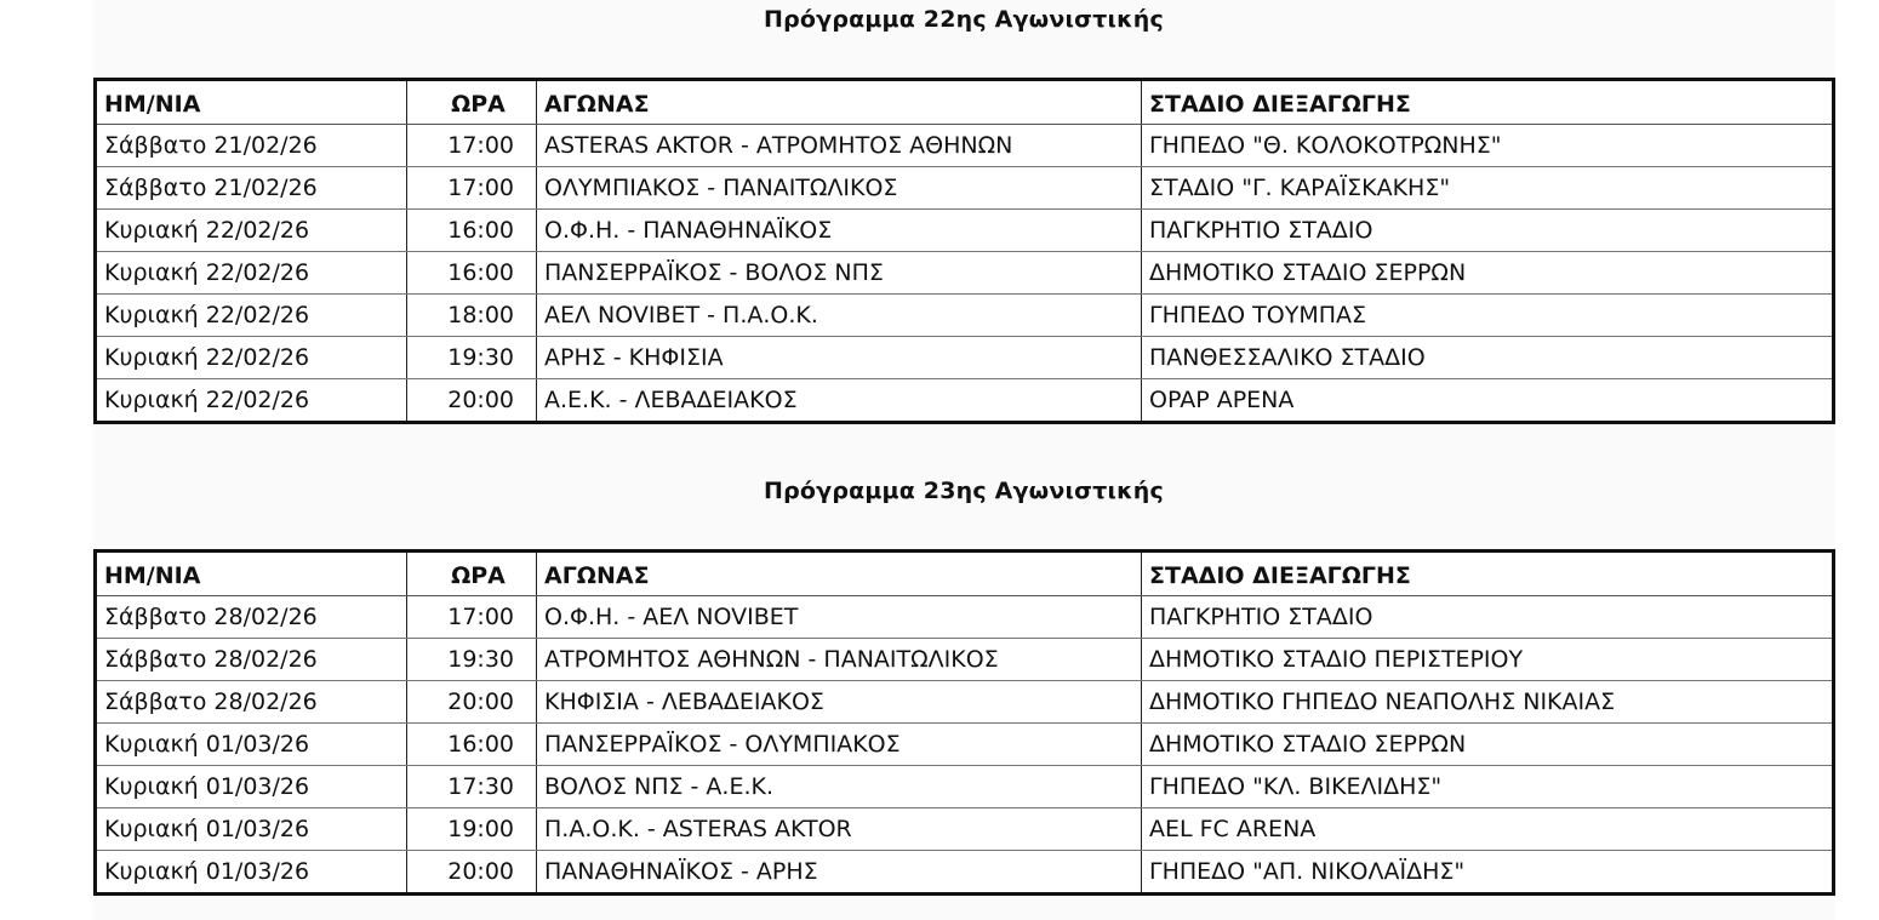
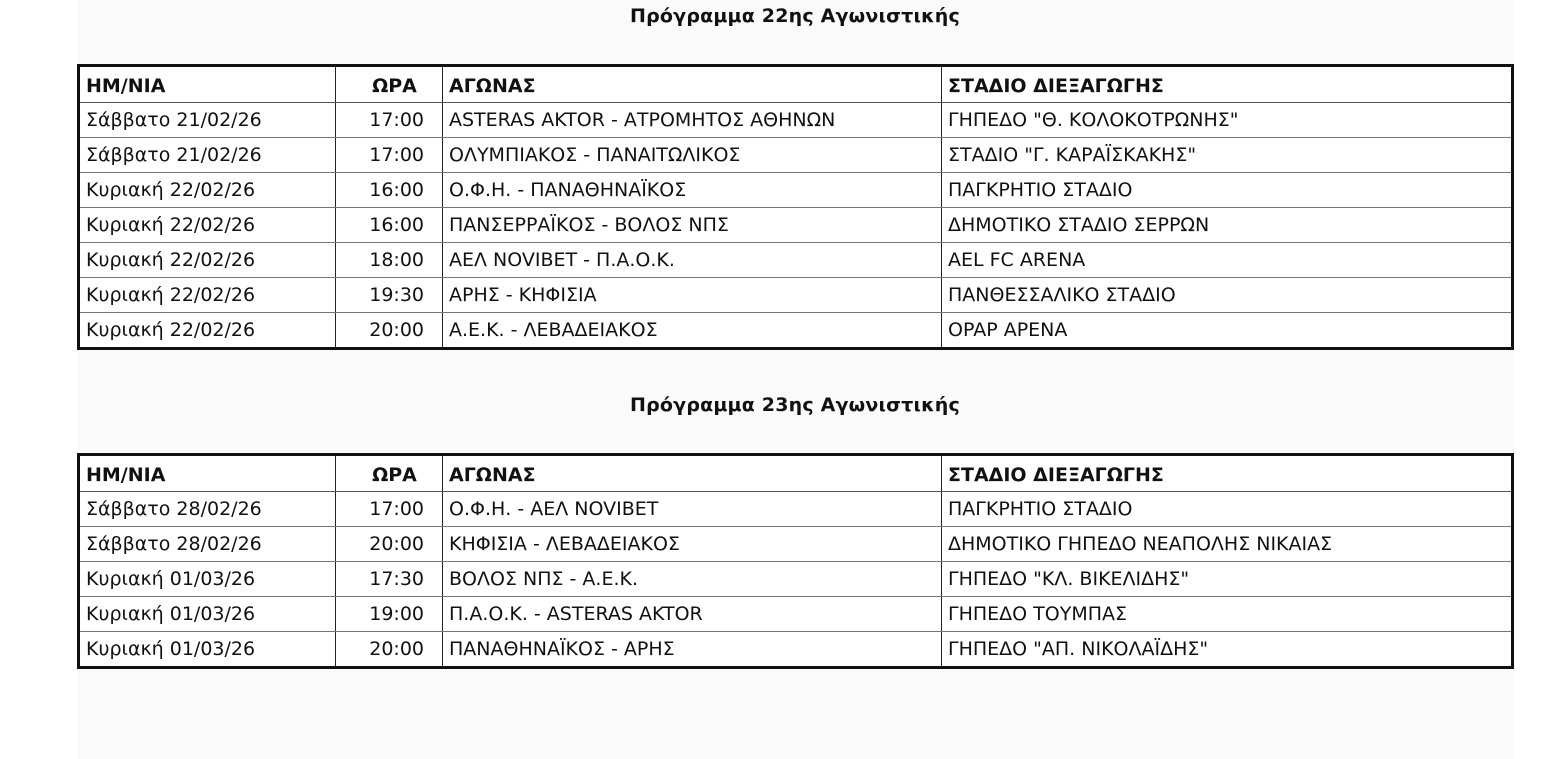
  Πρόγραμμα 22ης Αγωνιστικής
  ΗΜ/ΝΙΑ	ΩΡΑ	ΑΓΩΝΑΣ	ΣΤΑΔΙΟ ΔΙΕΞΑΓΩΓΗΣ
  Σάββατο 21/02/26	17:00	ASTERAS AKTOR - ΑΤΡΟΜΗΤΟΣ ΑΘΗΝΩΝ	ΓΗΠΕΔΟ "Θ. ΚΟΛΟΚΟΤΡΩΝΗΣ"
  Σάββατο 21/02/26	17:00	ΟΛΥΜΠΙΑΚΟΣ - ΠΑΝΑΙΤΩΛΙΚΟΣ	ΣΤΑΔΙΟ "Γ. ΚΑΡΑΪΣΚΑΚΗΣ"
  Κυριακή 22/02/26	16:00	Ο.Φ.Η. - ΠΑΝΑΘΗΝΑΪΚΟΣ	ΠΑΓΚΡΗΤΙΟ ΣΤΑΔΙΟ
  Κυριακή 22/02/26	16:00	ΠΑΝΣΕΡΡΑΪΚΟΣ - ΒΟΛΟΣ ΝΠΣ	ΔΗΜΟΤΙΚΟ ΣΤΑΔΙΟ ΣΕΡΡΩΝ
- Κυριακή 22/02/26	18:00	ΑΕΛ NOVIBET - Π.Α.Ο.Κ.	ΓΗΠΕΔΟ ΤΟΥΜΠΑΣ
+ Κυριακή 22/02/26	18:00	ΑΕΛ NOVIBET - Π.Α.Ο.Κ.	AEL FC ARENA
  Κυριακή 22/02/26	19:30	ΑΡΗΣ - ΚΗΦΙΣΙΑ	ΠΑΝΘΕΣΣΑΛΙΚΟ ΣΤΑΔΙΟ
  Κυριακή 22/02/26	20:00	Α.Ε.Κ. - ΛΕΒΑΔΕΙΑΚΟΣ	OPAP APENA
  Πρόγραμμα 23ης Αγωνιστικής
  ΗΜ/ΝΙΑ	ΩΡΑ	ΑΓΩΝΑΣ	ΣΤΑΔΙΟ ΔΙΕΞΑΓΩΓΗΣ
  Σάββατο 28/02/26	17:00	Ο.Φ.Η. - ΑΕΛ NOVIBET	ΠΑΓΚΡΗΤΙΟ ΣΤΑΔΙΟ
- Σάββατο 28/02/26	19:30	ΑΤΡΟΜΗΤΟΣ ΑΘΗΝΩΝ - ΠΑΝΑΙΤΩΛΙΚΟΣ	ΔΗΜΟΤΙΚΟ ΣΤΑΔΙΟ ΠΕΡΙΣΤΕΡΙΟΥ
  Σάββατο 28/02/26	20:00	ΚΗΦΙΣΙΑ - ΛΕΒΑΔΕΙΑΚΟΣ	ΔΗΜΟΤΙΚΟ ΓΗΠΕΔΟ ΝΕΑΠΟΛΗΣ ΝΙΚΑΙΑΣ
- Κυριακή 01/03/26	16:00	ΠΑΝΣΕΡΡΑΪΚΟΣ - ΟΛΥΜΠΙΑΚΟΣ	ΔΗΜΟΤΙΚΟ ΣΤΑΔΙΟ ΣΕΡΡΩΝ
  Κυριακή 01/03/26	17:30	ΒΟΛΟΣ ΝΠΣ - Α.Ε.Κ.	ΓΗΠΕΔΟ "ΚΛ. ΒΙΚΕΛΙΔΗΣ"
- Κυριακή 01/03/26	19:00	Π.Α.Ο.Κ. - ASTERAS AKTOR	AEL FC ARENA
+ Κυριακή 01/03/26	19:00	Π.Α.Ο.Κ. - ASTERAS AKTOR	ΓΗΠΕΔΟ ΤΟΥΜΠΑΣ
  Κυριακή 01/03/26	20:00	ΠΑΝΑΘΗΝΑΪΚΟΣ - ΑΡΗΣ	ΓΗΠΕΔΟ "ΑΠ. ΝΙΚΟΛΑΪΔΗΣ"
